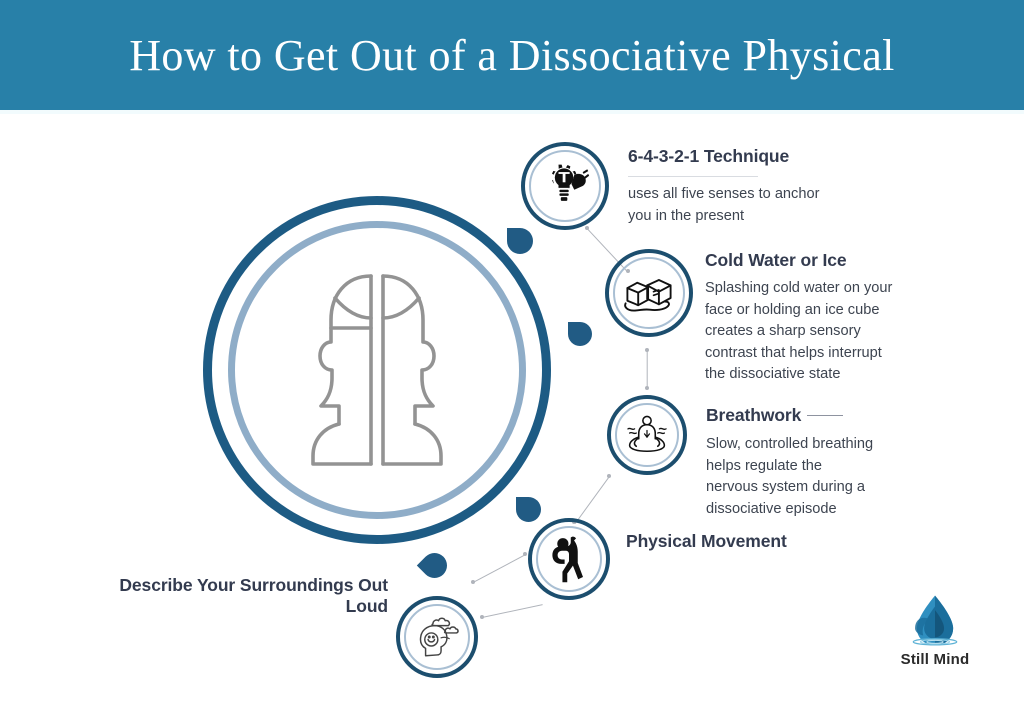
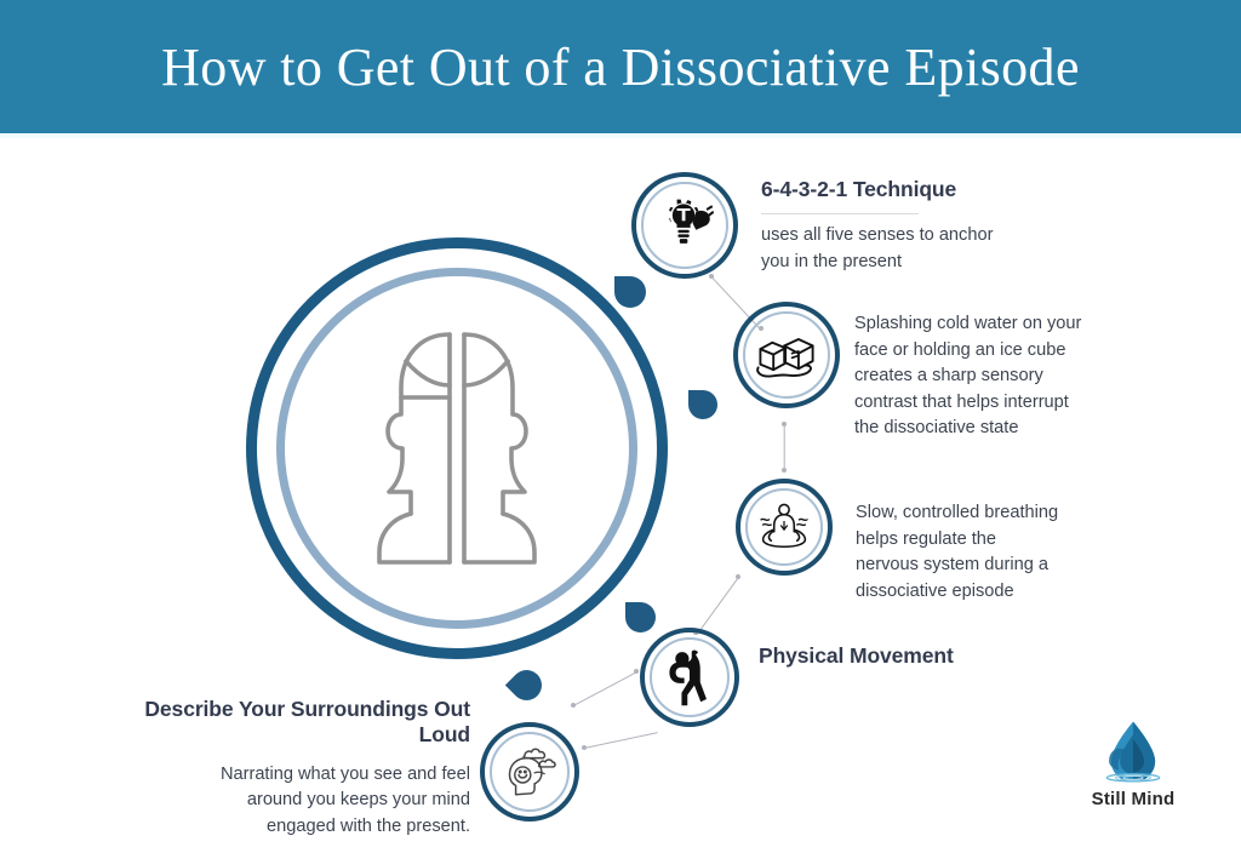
- How to Get Out of a Dissociative Physical
+ How to Get Out of a Dissociative Episode
  6-4-3-2-1 Technique
  uses all five senses to anchor
  you in the present
- Cold Water or Ice
  Splashing cold water on your
  face or holding an ice cube
  creates a sharp sensory
  contrast that helps interrupt
  the dissociative state
- Breathwork
  Slow, controlled breathing
  helps regulate the
  nervous system during a
  dissociative episode
  Physical Movement
  Describe Your Surroundings Out Loud
+ Narrating what you see and feel
+ around you keeps your mind
+ engaged with the present.
  Still Mind
